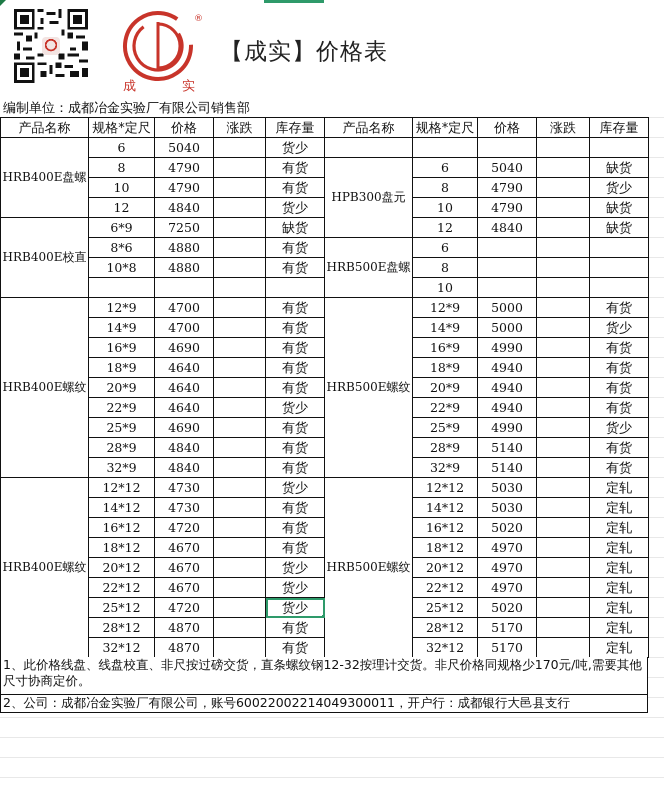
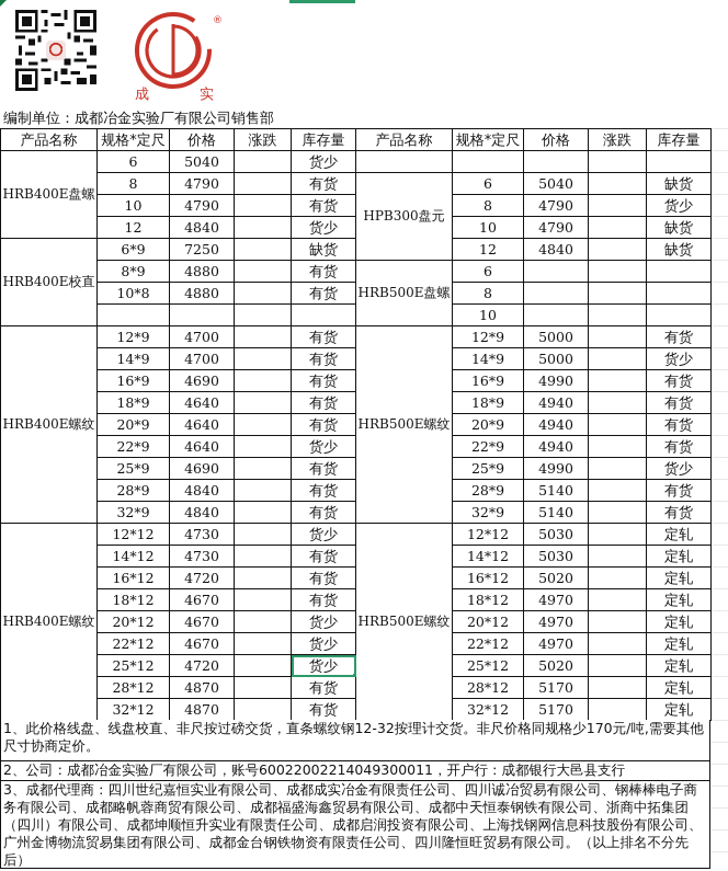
  ®
  成
  实
- 【成实】价格表
  编制单位：成都冶金实验厂有限公司销售部
  产品名称	规格*定尺	价格	涨跌	库存量	产品名称	规格*定尺	价格	涨跌	库存量
  HRB400E盘螺	6	5040		货少
  8	4790		有货	HPB300盘元	6	5040		缺货
  10	4790		有货	8	4790		货少
  12	4840		货少	10	4790		缺货
  HRB400E校直	6*9	7250		缺货	12	4840		缺货
- 8*6	4880		有货	HRB500E盘螺	6
+ 8*9	4880		有货	HRB500E盘螺	6
  10*8	4880		有货	8
  				10
  HRB400E螺纹	12*9	4700		有货	HRB500E螺纹	12*9	5000		有货
  14*9	4700		有货	14*9	5000		货少
  16*9	4690		有货	16*9	4990		有货
  18*9	4640		有货	18*9	4940		有货
  20*9	4640		有货	20*9	4940		有货
  22*9	4640		货少	22*9	4940		有货
  25*9	4690		有货	25*9	4990		货少
  28*9	4840		有货	28*9	5140		有货
  32*9	4840		有货	32*9	5140		有货
  HRB400E螺纹	12*12	4730		货少	HRB500E螺纹	12*12	5030		定轧
  14*12	4730		有货	14*12	5030		定轧
  16*12	4720		有货	16*12	5020		定轧
  18*12	4670		有货	18*12	4970		定轧
  20*12	4670		货少	20*12	4970		定轧
  22*12	4670		货少	22*12	4970		定轧
  25*12	4720		货少	25*12	5020		定轧
  28*12	4870		有货	28*12	5170		定轧
  32*12	4870		有货	32*12	5170		定轧
  1、此价格线盘、线盘校直、非尺按过磅交货，直条螺纹钢12-32按理计交货。非尺价格同规格少170元/吨,需要其他尺寸协商定价。
  2、公司：成都冶金实验厂有限公司，账号60022002214049300011，开户行：成都银行大邑县支行
+ 3、成都代理商：四川世纪嘉恒实业有限公司、成都成实冶金有限责任公司、四川诚冶贸易有限公司、钢棒棒电子商务有限公司、成都略帆蓉商贸有限公司、成都福盛海鑫贸易有限公司、成都中天恒泰钢铁有限公司、浙商中拓集团（四川）有限公司、成都坤顺恒升实业有限责任公司、成都启润投资有限公司、上海找钢网信息科技股份有限公司、广州金博物流贸易集团有限公司、成都金台钢铁物资有限责任公司、四川隆恒旺贸易有限公司。（以上排名不分先后）
